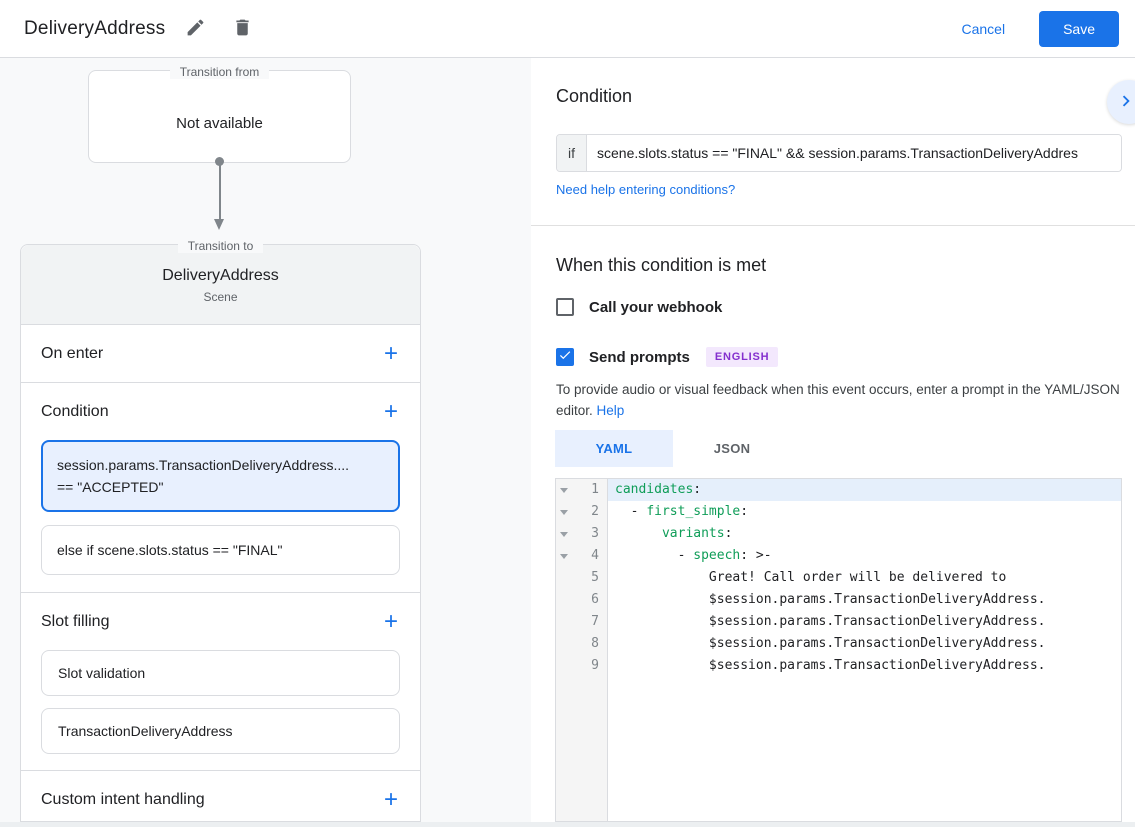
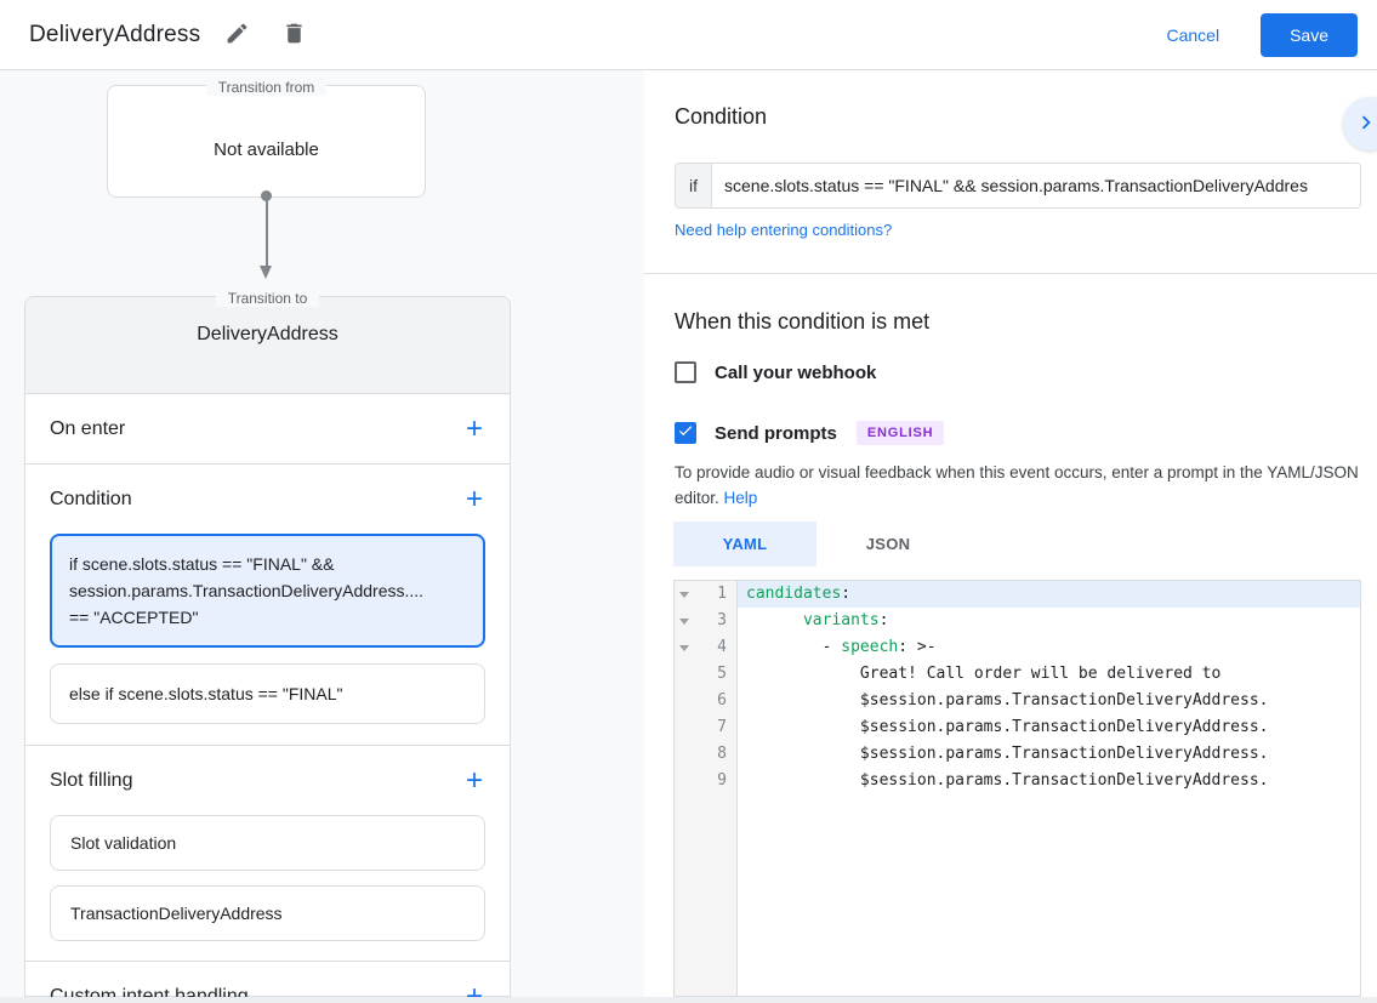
  DeliveryAddress
  Cancel
  Save
  Transition from
  Not available
  Transition to
  DeliveryAddress
- Scene
  On enter
  +
  Condition
  +
+ if scene.slots.status == "FINAL" &&
  session.params.TransactionDeliveryAddress....
  == "ACCEPTED"
  else if scene.slots.status == "FINAL"
  Slot filling
  +
  Slot validation
  TransactionDeliveryAddress
  Custom intent handling
  +
  Condition
  if
  scene.slots.status == "FINAL" && session.params.TransactionDeliveryAddres
  Need help entering conditions?
  When this condition is met
  Call your webhook
  Send prompts
  ENGLISH
  To provide audio or visual feedback when this event occurs, enter a prompt in the YAML/JSON editor. Help
  YAML
  JSON
  1
  candidates:
- 2
- - first_simple:
  3
  variants:
  4
  - speech: >-
  5
  Great! Call order will be delivered to
  6
  $session.params.TransactionDeliveryAddress.
  7
  $session.params.TransactionDeliveryAddress.
  8
  $session.params.TransactionDeliveryAddress.
  9
  $session.params.TransactionDeliveryAddress.
